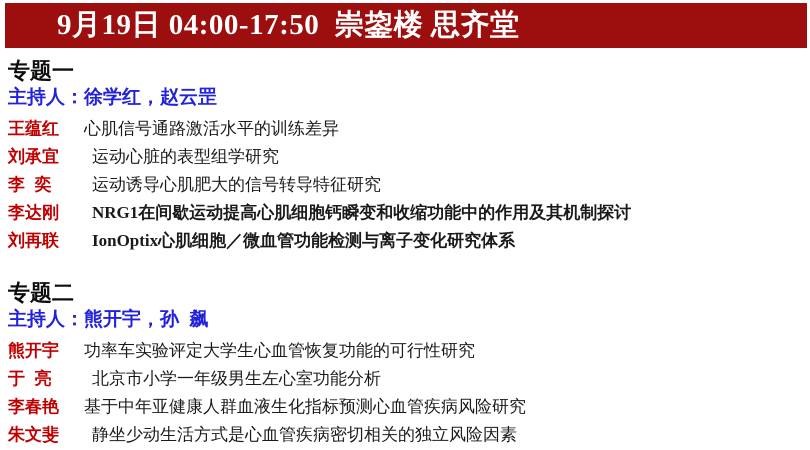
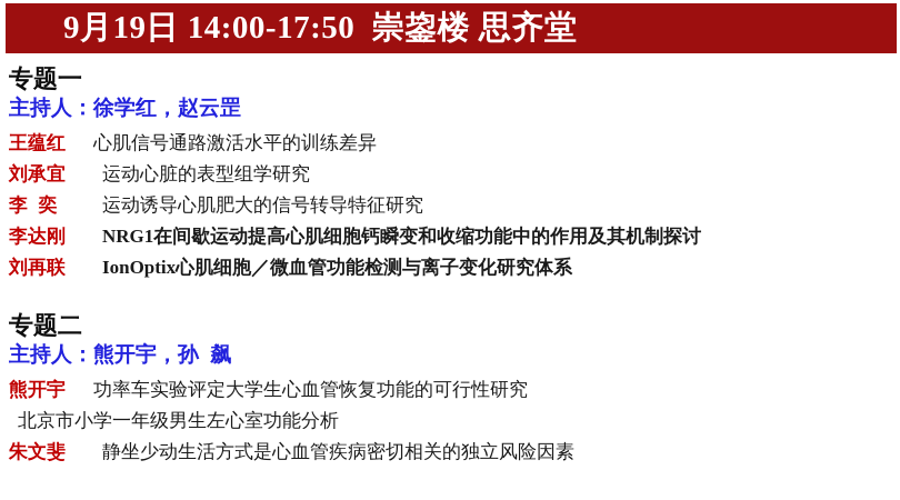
- 9月19日 04:00-17:50 崇鋆楼 思齐堂
+ 9月19日 14:00-17:50 崇鋆楼 思齐堂
  专题一
  主持人：徐学红，赵云罡
  王蕴红
  心肌信号通路激活水平的训练差异
  刘承宜
  运动心脏的表型组学研究
  李 奕
  运动诱导心肌肥大的信号转导特征研究
  李达刚
  NRG1在间歇运动提高心肌细胞钙瞬变和收缩功能中的作用及其机制探讨
  刘再联
  IonOptix心肌细胞／微血管功能检测与离子变化研究体系
  专题二
  主持人：熊开宇，孙 飙
  熊开宇
  功率车实验评定大学生心血管恢复功能的可行性研究
- 于 亮
  北京市小学一年级男生左心室功能分析
- 李春艳
- 基于中年亚健康人群血液生化指标预测心血管疾病风险研究
  朱文斐
  静坐少动生活方式是心血管疾病密切相关的独立风险因素
